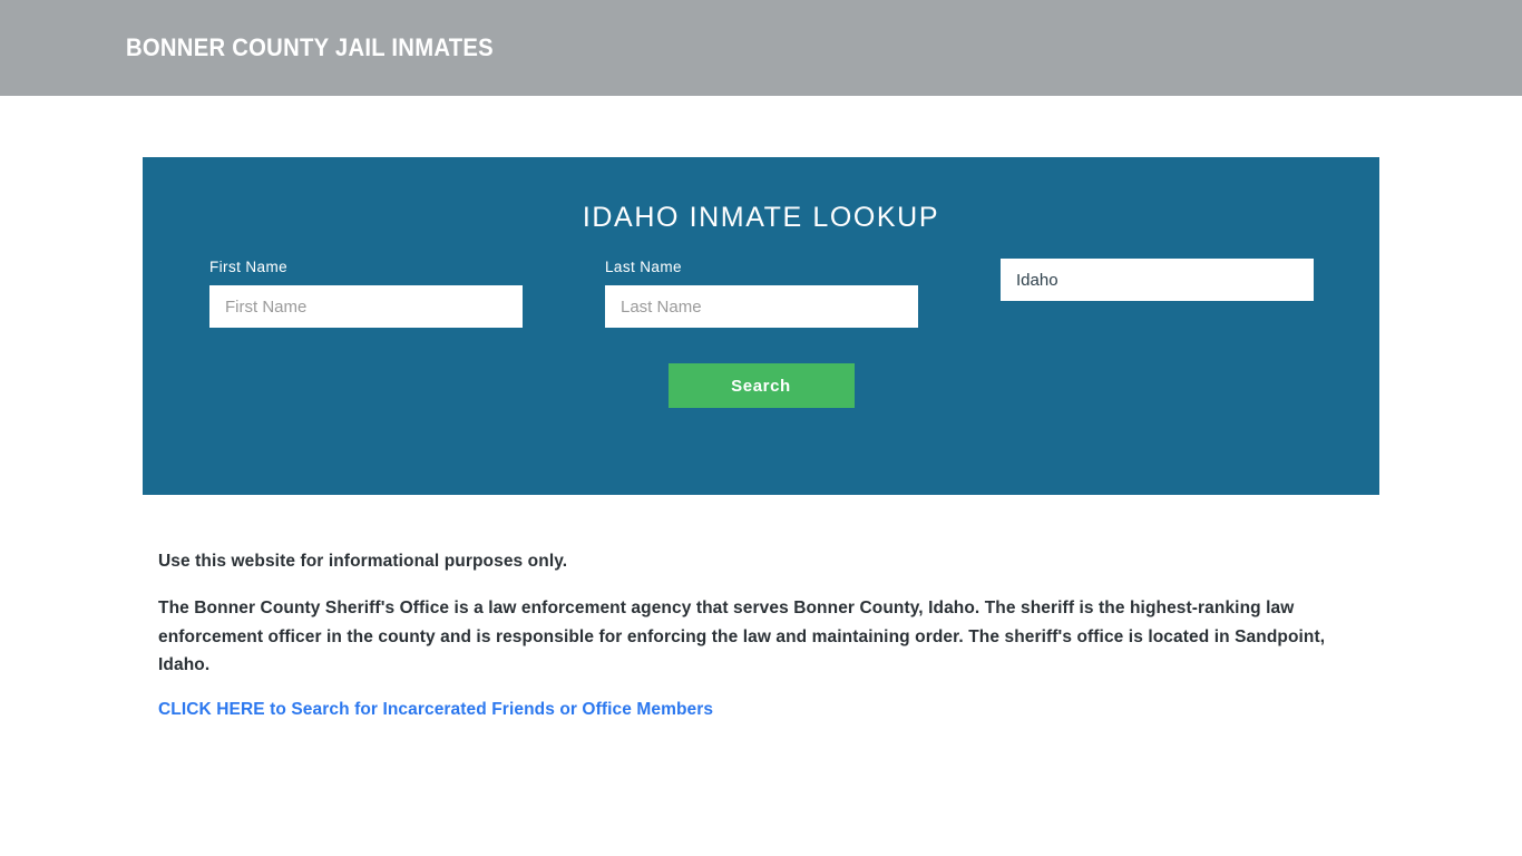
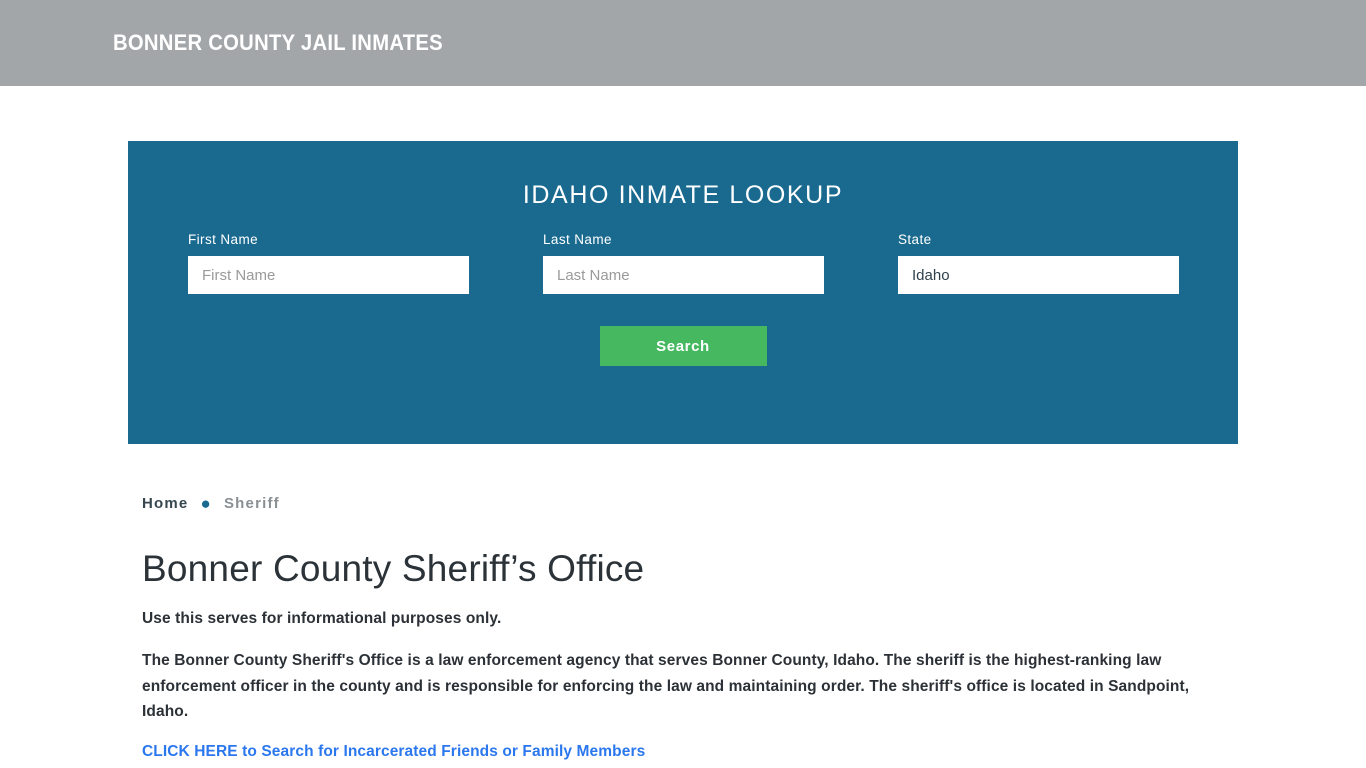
  BONNER COUNTY JAIL INMATES
  IDAHO INMATE LOOKUP
  First Name
  First Name
  Last Name
  Last Name
+ State
  Idaho
  Search
+ Home
+ ●
+ Sheriff
+ Bonner County Sheriff’s Office
- Use this website for informational purposes only.
+ Use this serves for informational purposes only.
  The Bonner County Sheriff's Office is a law enforcement agency that serves Bonner County, Idaho. The sheriff is the highest-ranking law enforcement officer in the county and is responsible for enforcing the law and maintaining order. The sheriff's office is located in Sandpoint, Idaho.
- CLICK HERE to Search for Incarcerated Friends or Office Members
+ CLICK HERE to Search for Incarcerated Friends or Family Members
